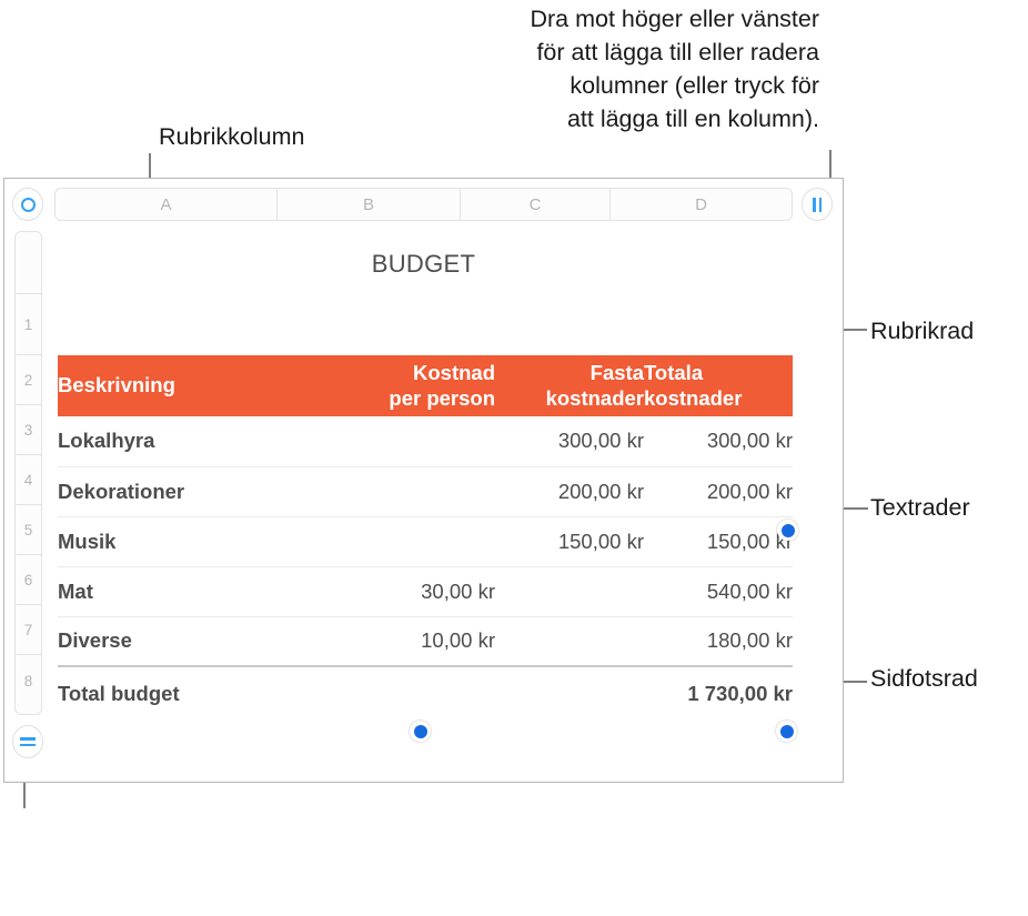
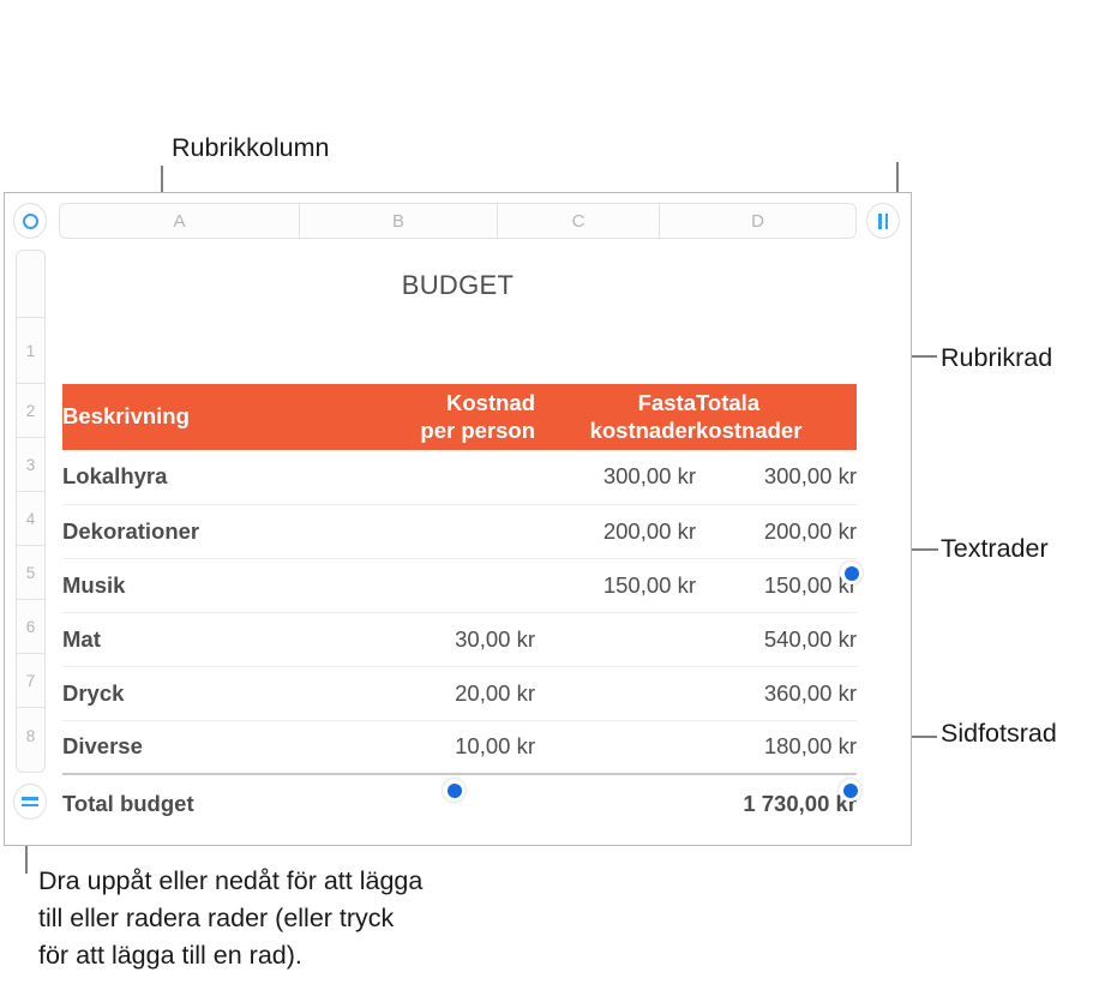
- Dra mot höger eller vänster
- för att lägga till eller radera
- kolumner (eller tryck för
- att lägga till en kolumn).
  Rubrikkolumn
+ Dra uppåt eller nedåt för att lägga
+ till eller radera rader (eller tryck
+ för att lägga till en rad).
  Rubrikrad
  Textrader
  Sidfotsrad
  A
  B
  C
  D
  1
  2
  3
  4
  5
  6
  7
  8
  BUDGET
  Beskrivning	Kostnad per person	Fasta kostnader	Totala kostnader
  Lokalhyra		300,00 kr	300,00 kr
  Dekorationer		200,00 kr	200,00 kr
  Musik		150,00 kr	150,00 kr
  Mat	30,00 kr		540,00 kr
+ Dryck	20,00 kr		360,00 kr
  Diverse	10,00 kr		180,00 kr
  Total budget			1 730,00 kr
